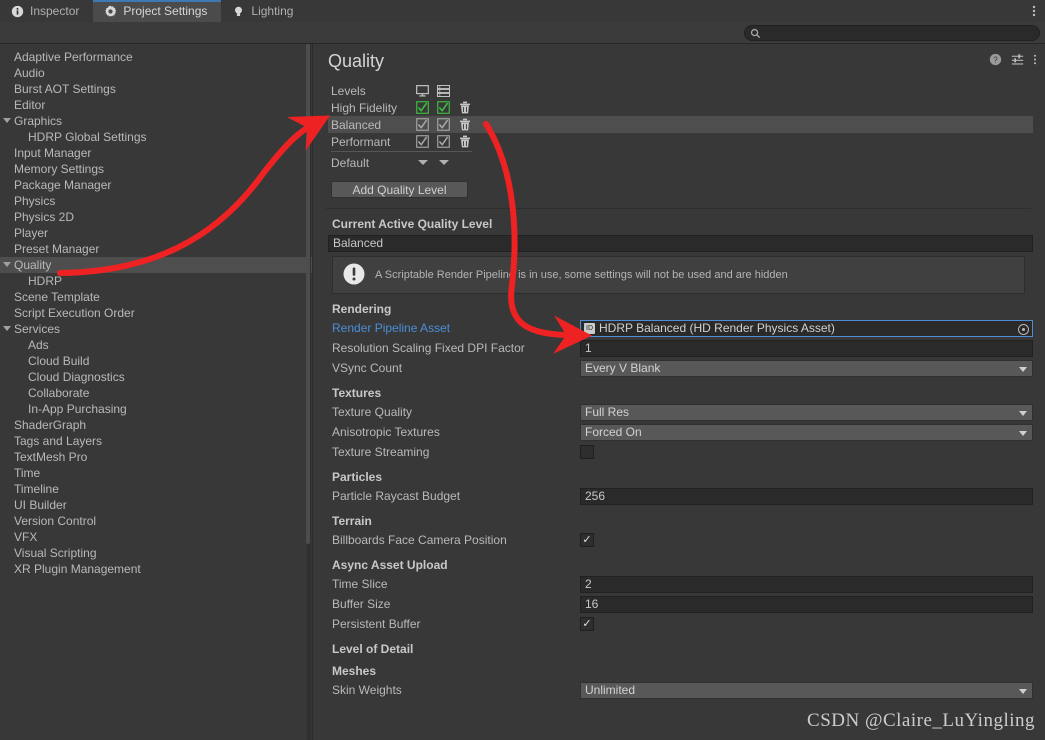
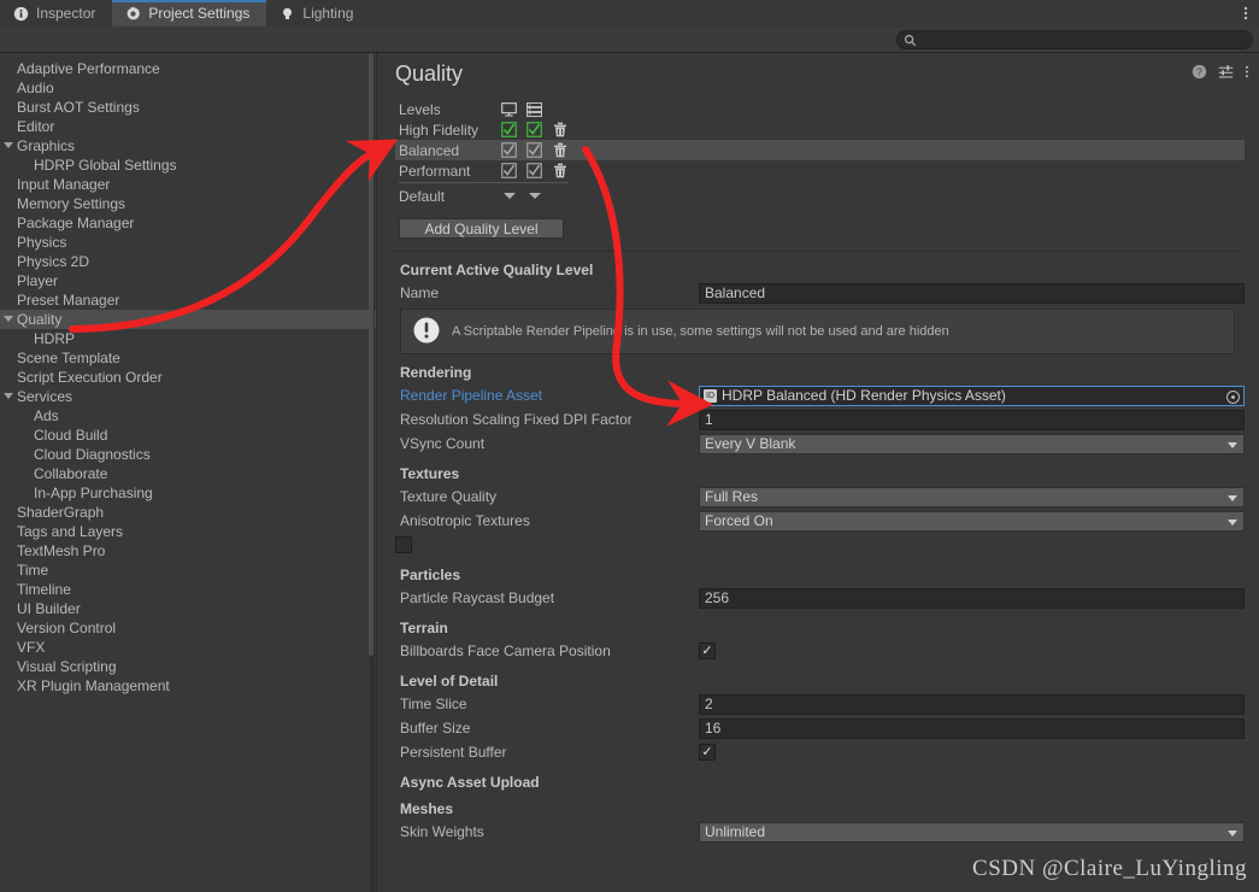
  Inspector
  Project Settings
  Lighting
  Adaptive Performance
  Audio
  Burst AOT Settings
  Editor
  Graphics
  HDRP Global Settings
  Input Manager
  Memory Settings
  Package Manager
  Physics
  Physics 2D
  Player
  Preset Manager
  Quality
  HDRP
  Scene Template
  Script Execution Order
  Services
  Ads
  Cloud Build
  Cloud Diagnostics
  Collaborate
  In-App Purchasing
  ShaderGraph
  Tags and Layers
  TextMesh Pro
  Time
  Timeline
  UI Builder
  Version Control
  VFX
  Visual Scripting
  XR Plugin Management
  Quality
  ?
  Levels
  High Fidelity
  Balanced
  Performant
  Default
  Add Quality Level
  Current Active Quality Level
+ Name
  Balanced
  A Scriptable Render Pipelin is in use, some settings will not be used and are hidden
  Rendering
  Render Pipeline Asset
  HDRP Balanced (HD Render Physics Asset)
  Resolution Scaling Fixed DPI Factor
  1
  VSync Count
  Every V Blank
  Textures
  Texture Quality
  Full Res
  Anisotropic Textures
  Forced On
- Texture Streaming
  Particles
  Particle Raycast Budget
  256
  Terrain
  Billboards Face Camera Position
- Async Asset Upload
+ Level of Detail
  Time Slice
  2
  Buffer Size
  16
  Persistent Buffer
- Level of Detail
+ Async Asset Upload
  Meshes
  Skin Weights
  Unlimited
  CSDN @Claire_LuYingling
